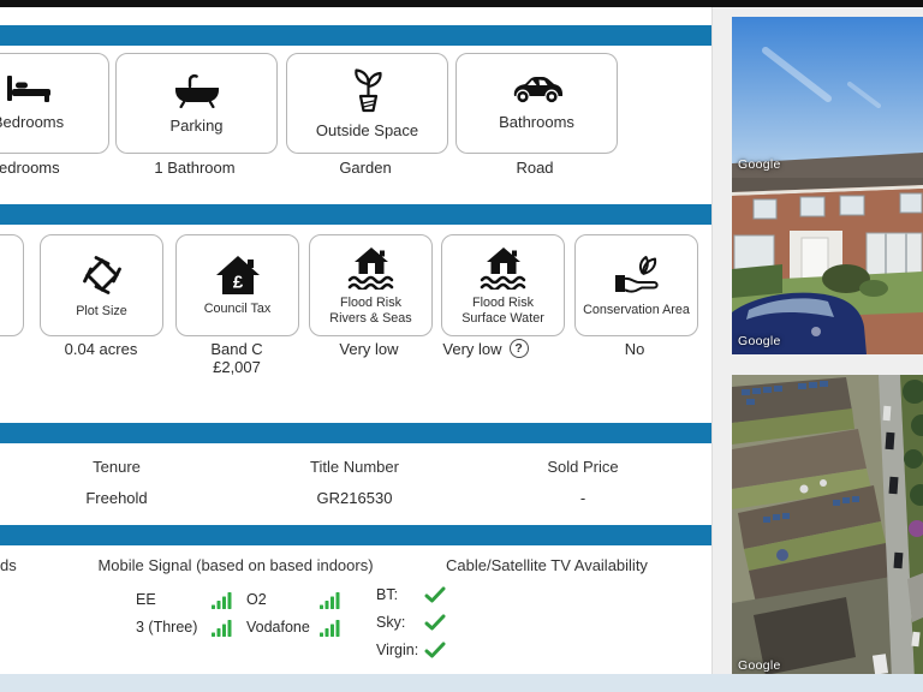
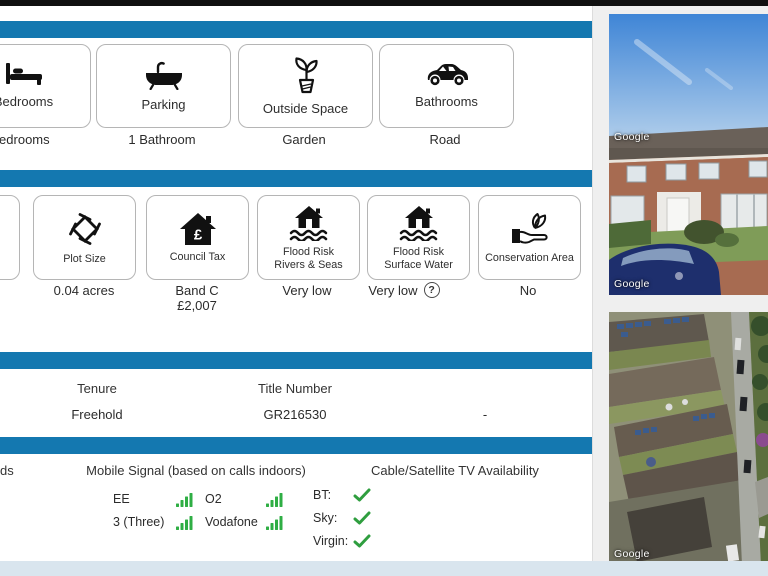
  edrooms
  Parking
  Outside Space
  Bathrooms
  edrooms
  1 Bathroom
  Garden
  Road
  Plot Size
  £
  Council Tax
  Flood Risk
  Rivers & Seas
  Flood Risk
  Surface Water
  Conservation Area
  0.04 acres
  Band C
  £2,007
  Very low
  Very low
  ?
  No
  Tenure
  Title Number
- Sold Price
  Freehold
  GR216530
  -
  ds
- Mobile Signal (based on based indoors)
+ Mobile Signal (based on calls indoors)
  Cable/Satellite TV Availability
  EE
  O2
  3 (Three)
  Vodafone
  BT:
  Sky:
  Virgin:
  Google
  Google
  Google
